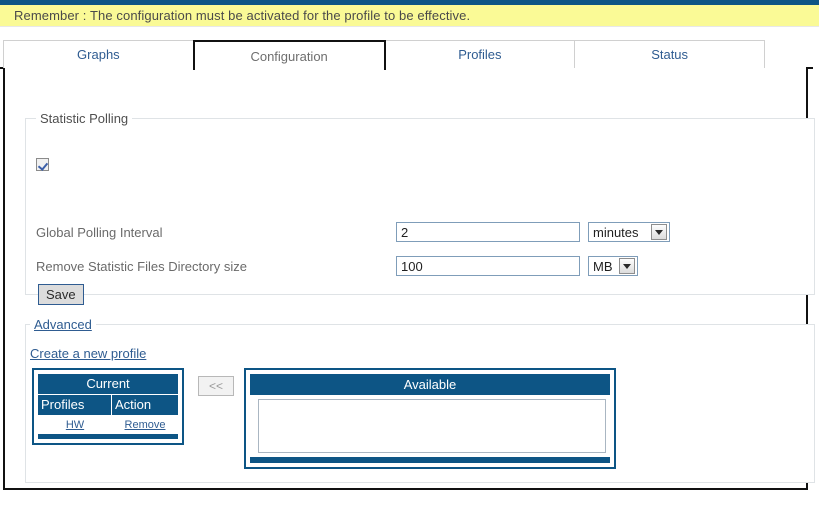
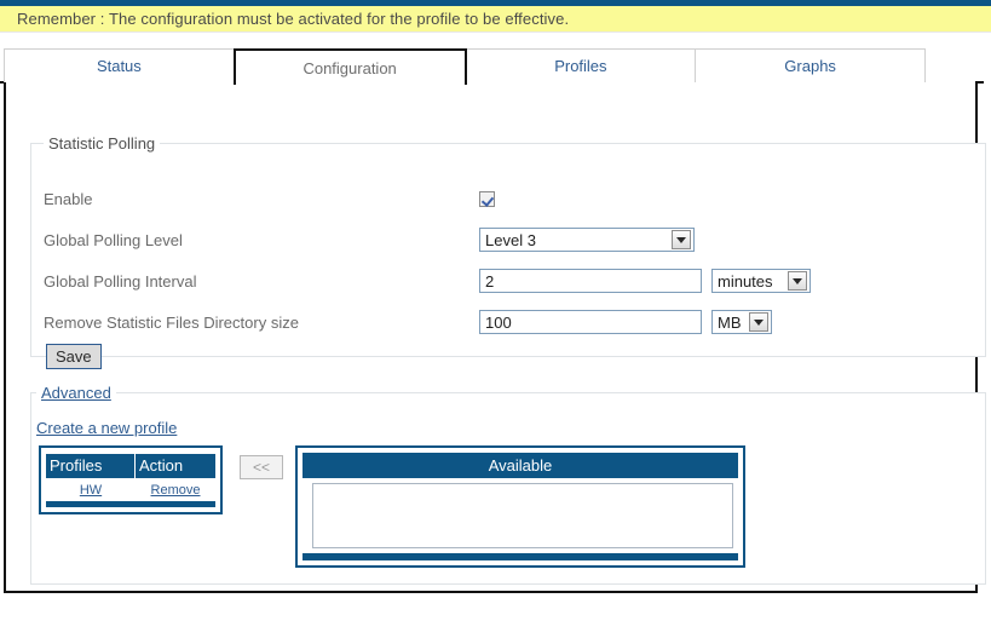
  Remember : The configuration must be activated for the profile to be effective.
- Graphs
+ Status
  Configuration
  Profiles
- Status
+ Graphs
  Statistic Polling
+ Enable
+ Global Polling Level
+ Level 3
  Global Polling Interval
  2
  minutes
  Remove Statistic Files Directory size
  100
  MB
  Save
  Advanced
  Create a new profile
- Current
  Profiles
  Action
  HW
  Remove
  <<
  Available
